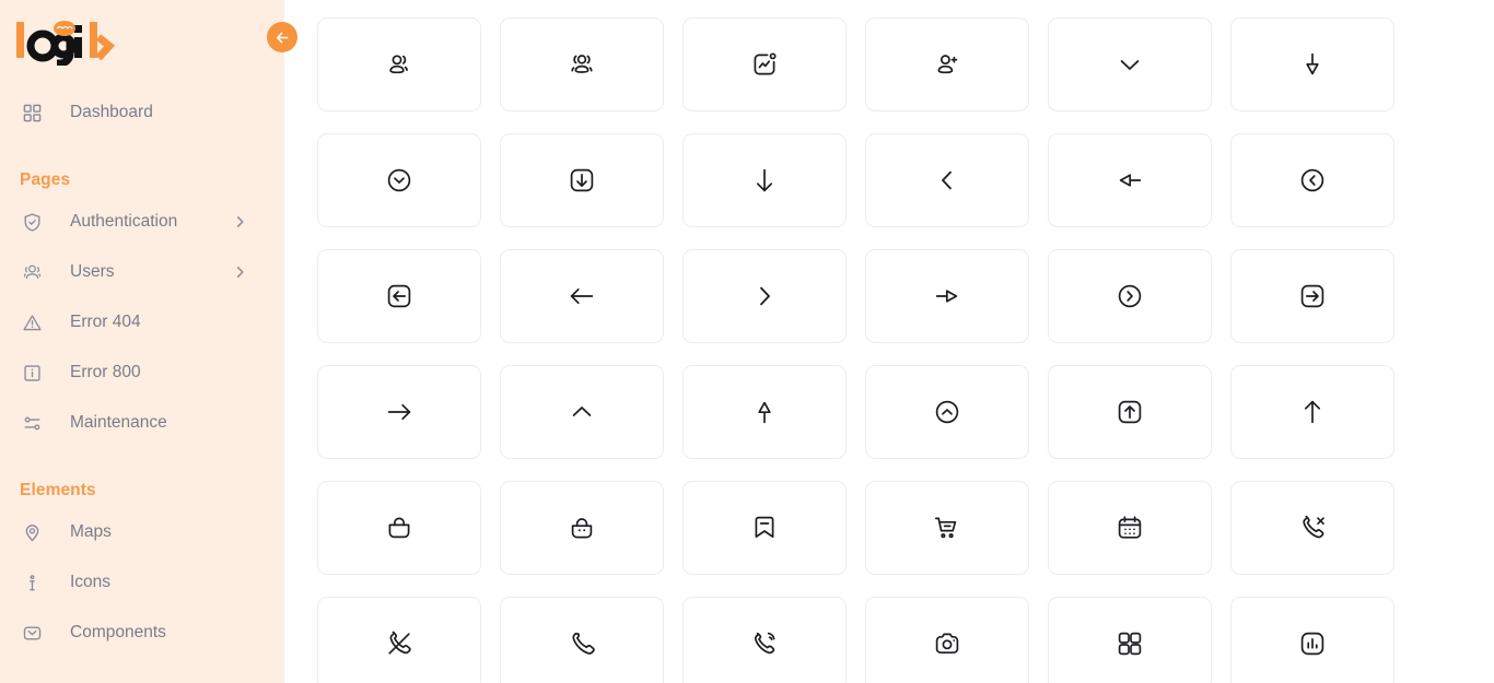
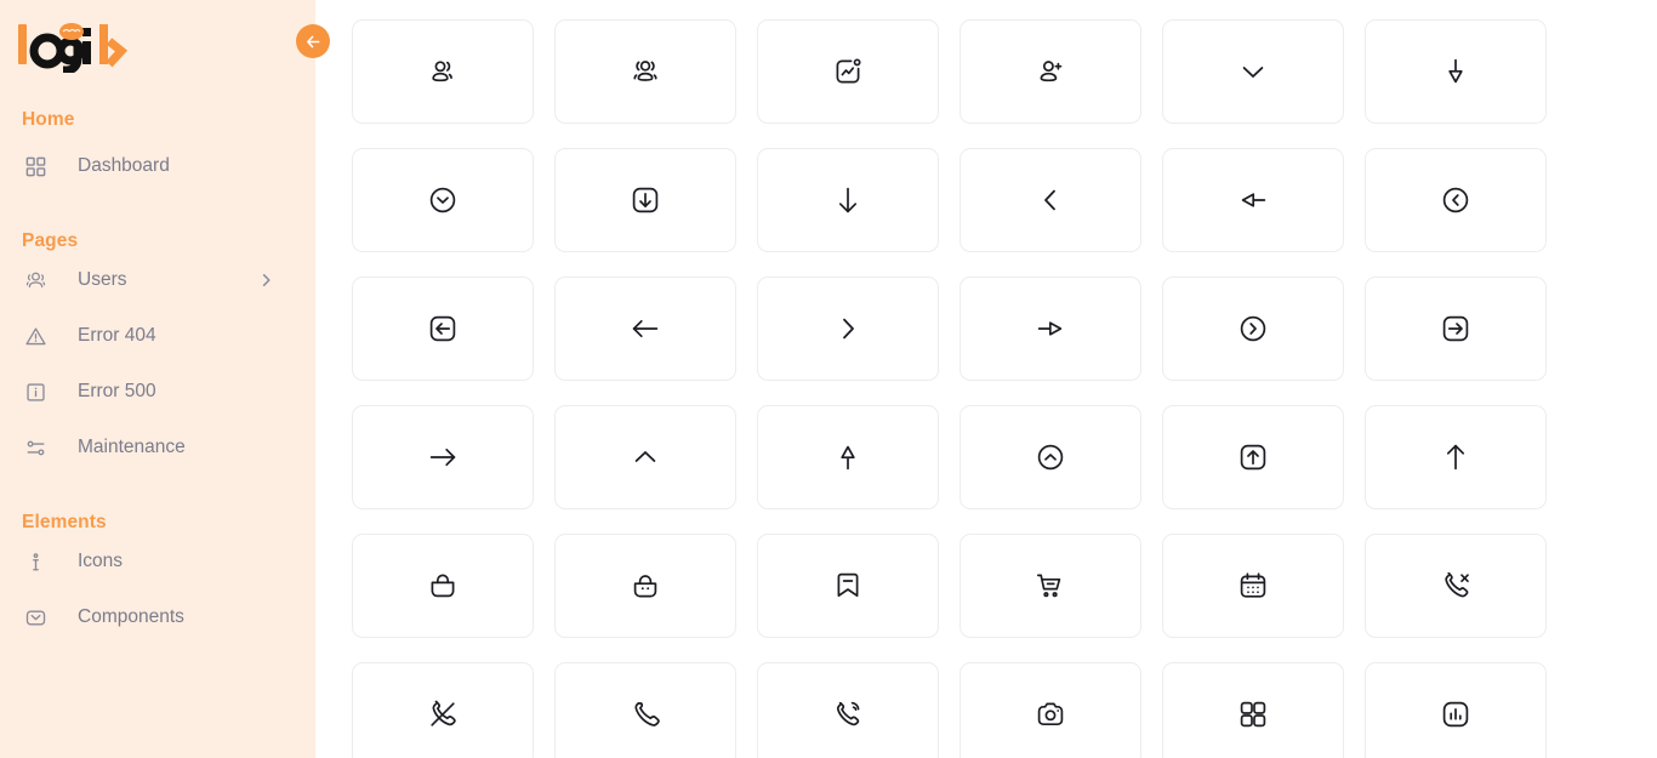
+ Home
  Dashboard
  Pages
- Authentication
  Users
  Error 404
- Error 800
+ Error 500
  Maintenance
  Elements
- Maps
  Icons
  Components
